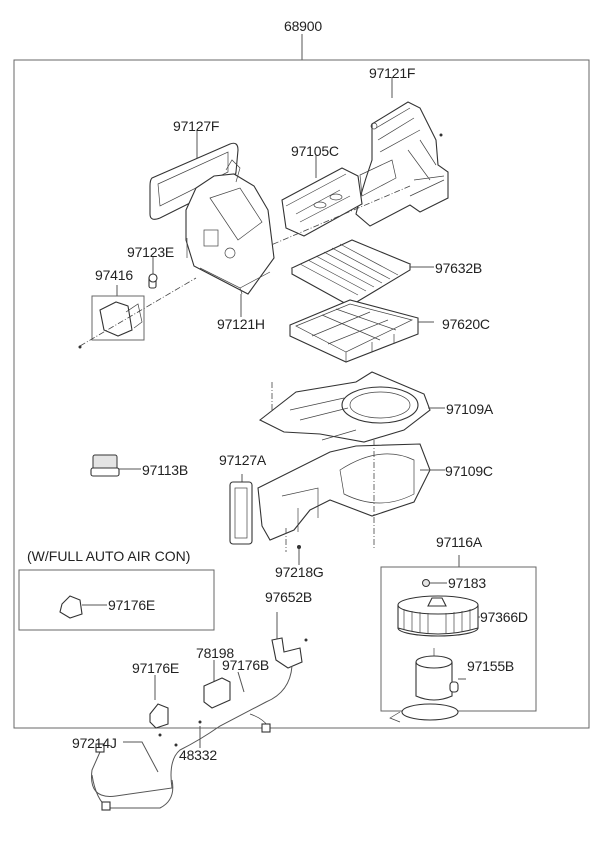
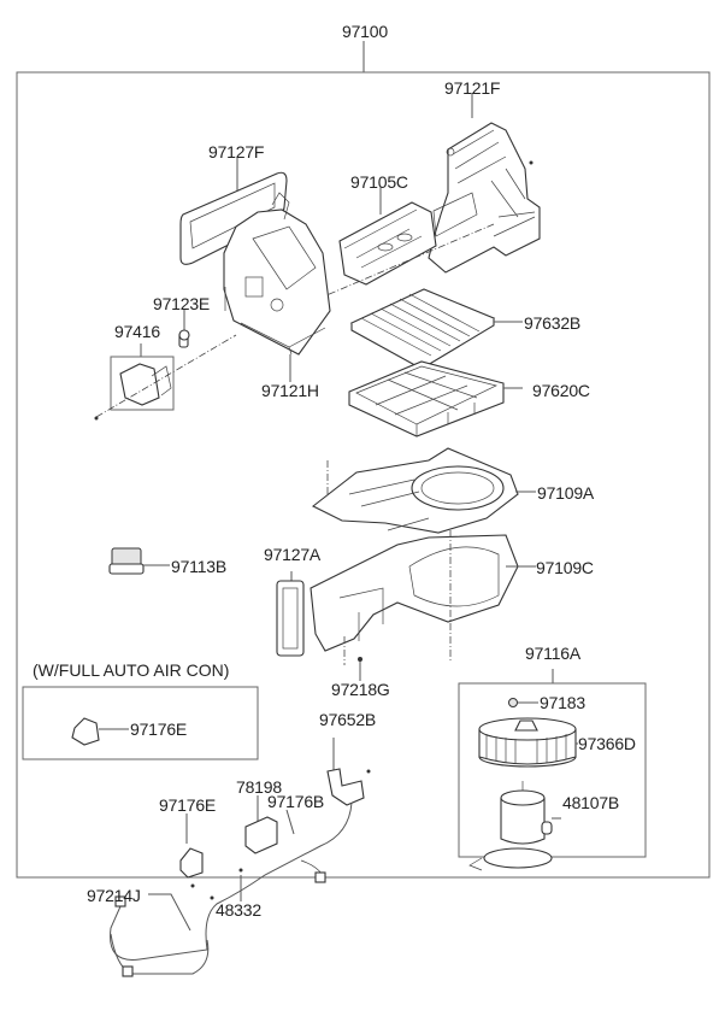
- 68900
+ 97100
  97121F
  97127F
  97105C
  97123E
  97416
  97121H
  97632B
  97620C
  97109A
  97113B
  97127A
  97109C
  97218G
  (W/FULL AUTO AIR CON)
  97176E
  97116A
  97183
  97366D
- 97155B
+ 48107B
  97652B
  78198
  97176B
  97176E
  97214J
  48332
